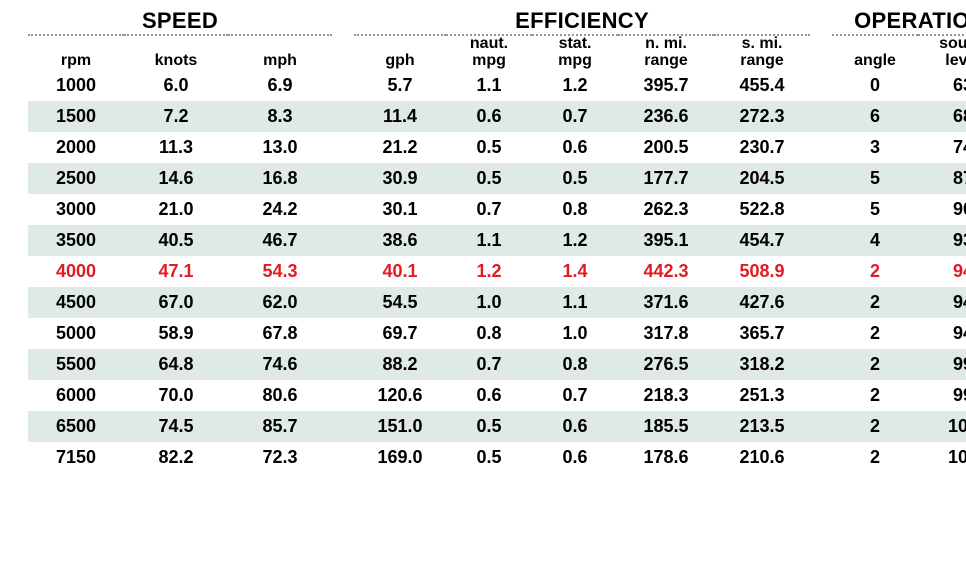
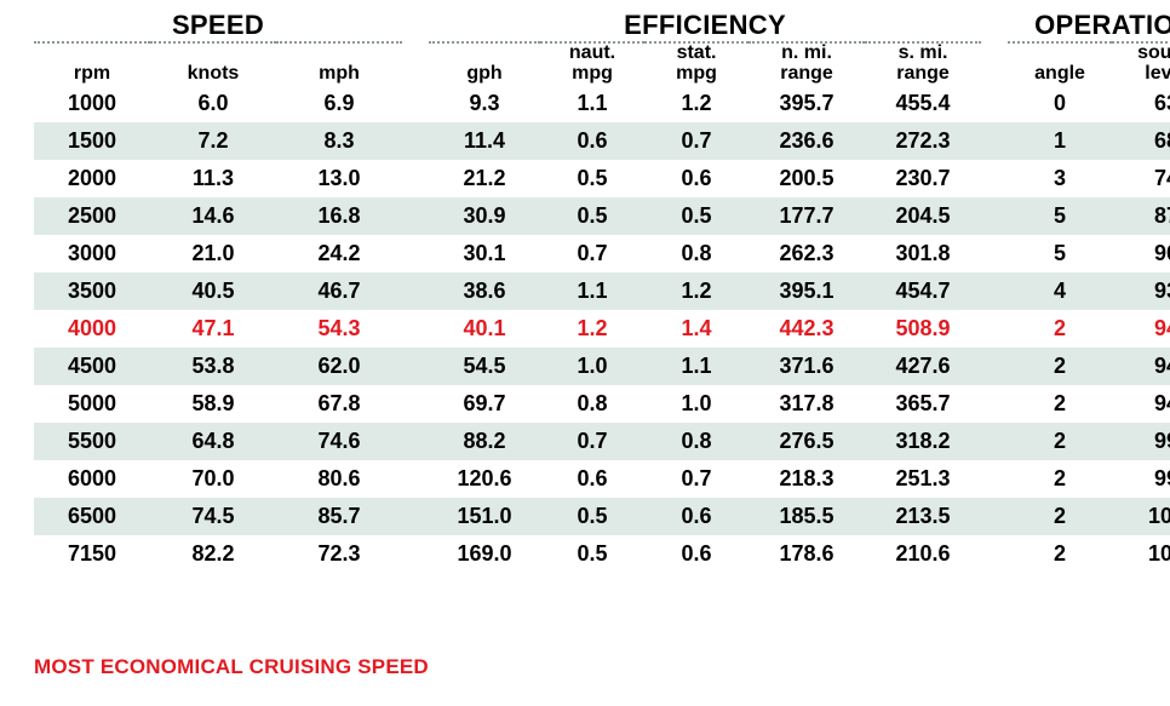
  SPEED		EFFICIENCY		OPERATIO
  rpm	knots	mph		gph	naut. mpg	stat. mpg	n. mi. range	s. mi. range		angle	sou lev
- 1000	6.0	6.9		5.7	1.1	1.2	395.7	455.4		0	6
+ 1000	6.0	6.9		9.3	1.1	1.2	395.7	455.4		0	6
- 1500	7.2	8.3		11.4	0.6	0.7	236.6	272.3		6	6
+ 1500	7.2	8.3		11.4	0.6	0.7	236.6	272.3		1	6
  2000	11.3	13.0		21.2	0.5	0.6	200.5	230.7		3	7
  2500	14.6	16.8		30.9	0.5	0.5	177.7	204.5		5	8
- 3000	21.0	24.2		30.1	0.7	0.8	262.3	522.8		5	9
+ 3000	21.0	24.2		30.1	0.7	0.8	262.3	301.8		5	9
  3500	40.5	46.7		38.6	1.1	1.2	395.1	454.7		4	9
  4000	47.1	54.3		40.1	1.2	1.4	442.3	508.9		2	9
- 4500	67.0	62.0		54.5	1.0	1.1	371.6	427.6		2	9
+ 4500	53.8	62.0		54.5	1.0	1.1	371.6	427.6		2	9
  5000	58.9	67.8		69.7	0.8	1.0	317.8	365.7		2	9
  5500	64.8	74.6		88.2	0.7	0.8	276.5	318.2		2	9
  6000	70.0	80.6		120.6	0.6	0.7	218.3	251.3		2	9
  6500	74.5	85.7		151.0	0.5	0.6	185.5	213.5		2	10
  7150	82.2	72.3		169.0	0.5	0.6	178.6	210.6		2	10
+ MOST ECONOMICAL CRUISING SPEED
